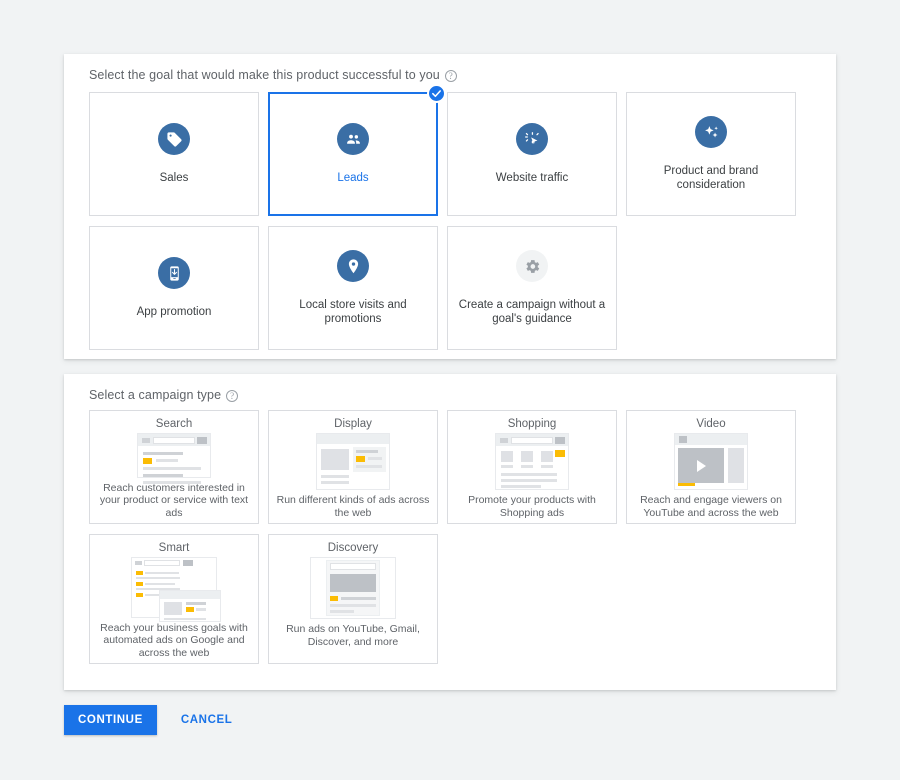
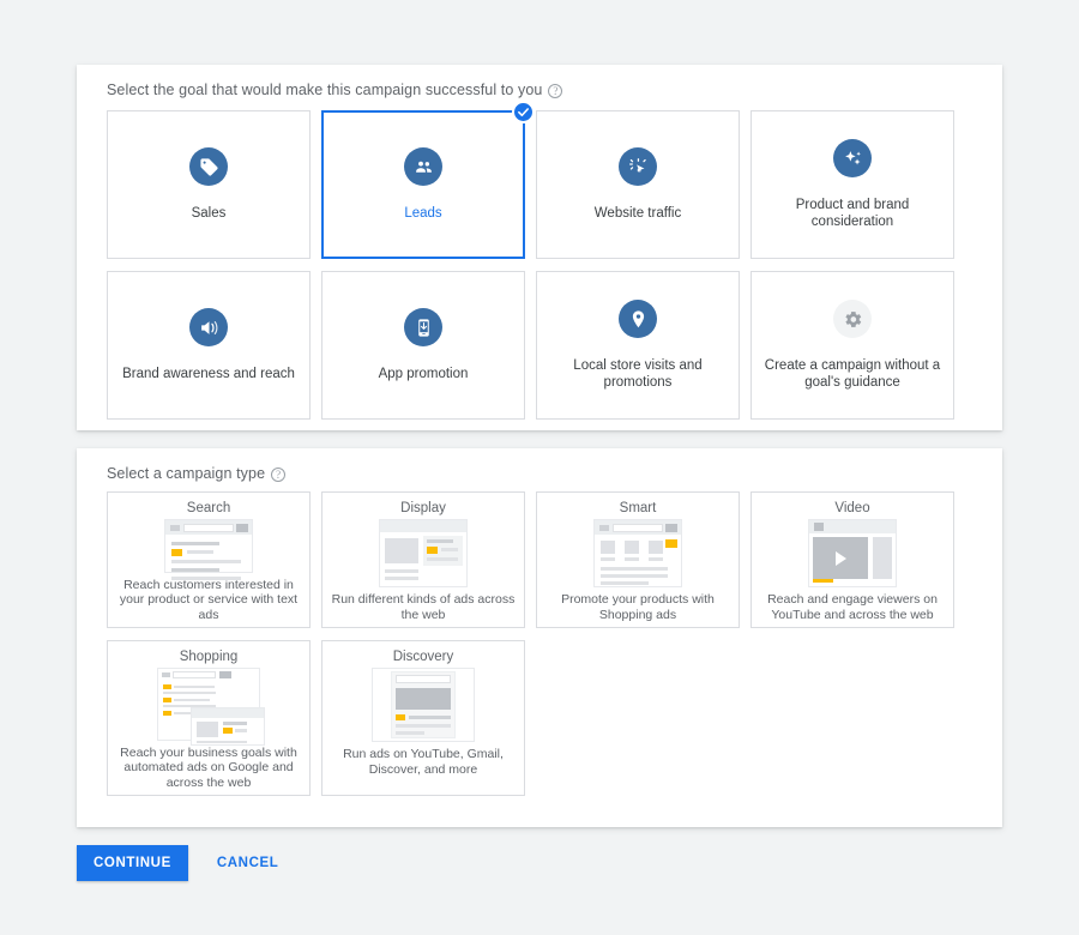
- Select the goal that would make this product successful to you
+ Select the goal that would make this campaign successful to you
  ?
  Sales
  Leads
  Website traffic
  Product and brand consideration
+ Brand awareness and reach
  App promotion
  Local store visits and promotions
  Create a campaign without a goal's guidance
  Select a campaign type
  ?
  Search
  Reach customers interested in your product or service with text ads
  Display
  Run different kinds of ads across the web
- Shopping
+ Smart
  Promote your products with Shopping ads
  Video
  Reach and engage viewers on YouTube and across the web
- Smart
+ Shopping
  Reach your business goals with automated ads on Google and across the web
  Discovery
  Run ads on YouTube, Gmail, Discover, and more
  CONTINUE
  CANCEL
